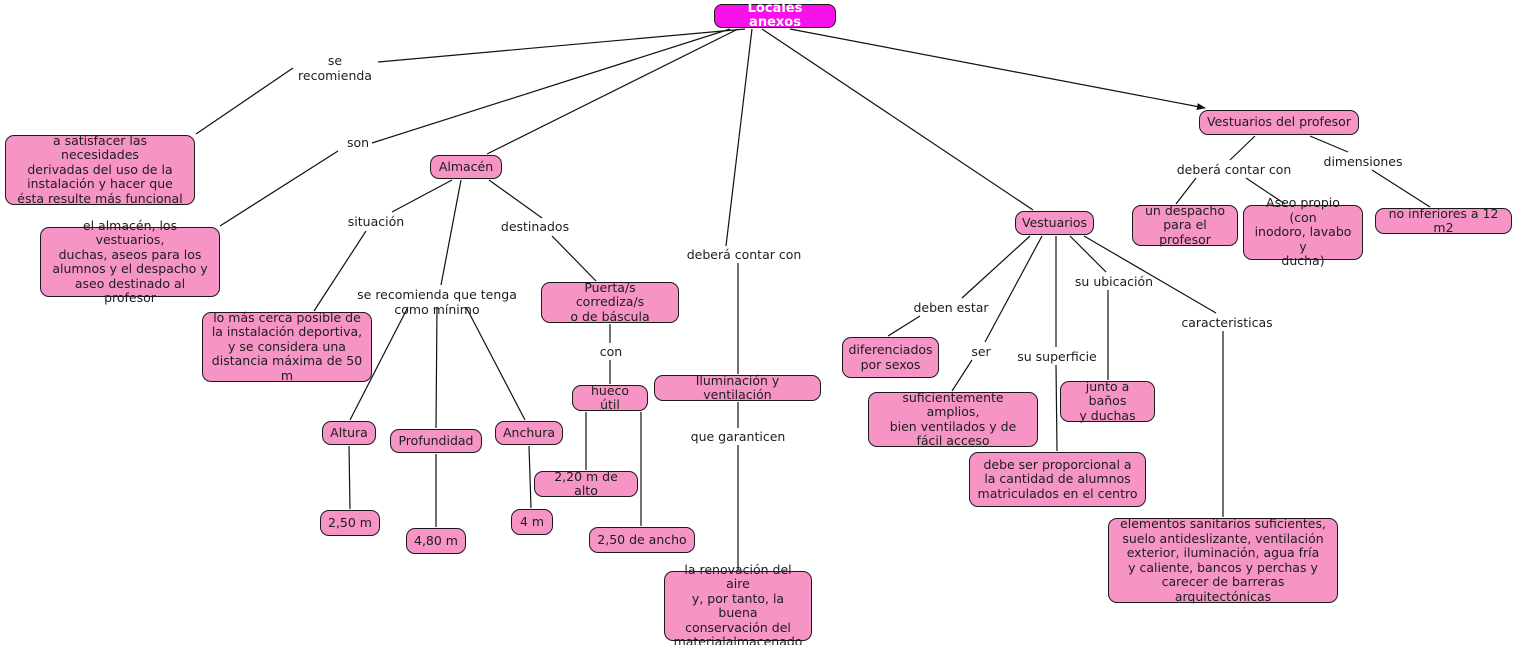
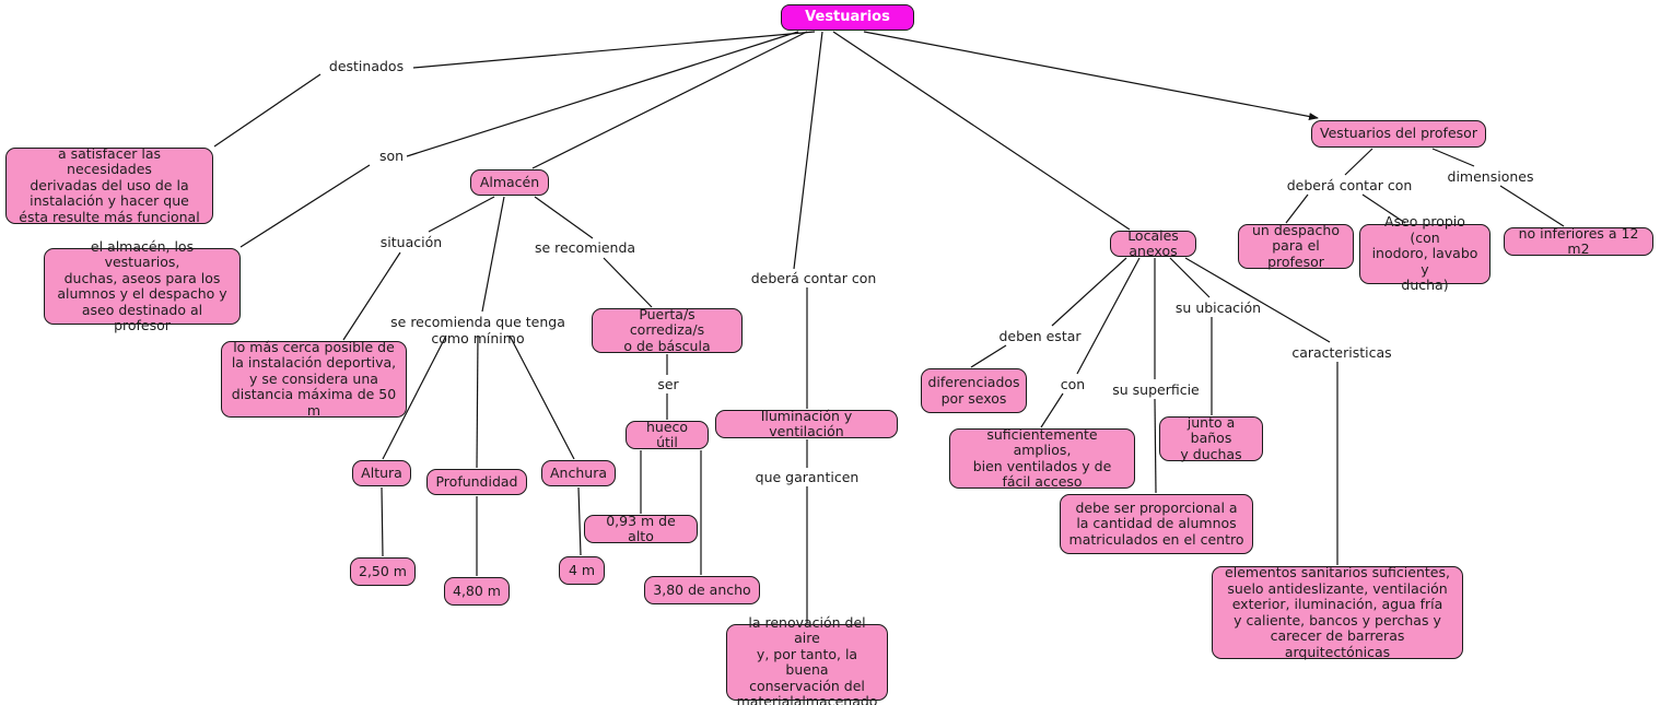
- Locales anexos
+ Vestuarios
  a satisfacer las necesidades
  derivadas del uso de la
  instalación y hacer que
  ésta resulte más funcional
  el almacén, los vestuarios,
  duchas, aseos para los
  alumnos y el despacho y
  aseo destinado al profesor
  Almacén
  lo más cerca posible de
  la instalación deportiva,
  y se considera una
  distancia máxima de 50 m
  Altura
  2,50 m
  Profundidad
  4,80 m
  Anchura
  4 m
  Puerta/s corrediza/s
  o de báscula
  hueco útil
- 2,20 m de alto
+ 0,93 m de alto
- 2,50 de ancho
+ 3,80 de ancho
  Iluminación y ventilación
  la renovación del aire
  y, por tanto, la buena
  conservación del
  materialalmacenado
- Vestuarios
+ Locales anexos
  diferenciados
  por sexos
  suficientemente amplios,
  bien ventilados y de
  fácil acceso
  debe ser proporcional a
  la cantidad de alumnos
  matriculados en el centro
  junto a baños
  y duchas
  elementos sanitarios suficientes,
  suelo antideslizante, ventilación
  exterior, iluminación, agua fría
  y caliente, bancos y perchas y
  carecer de barreras arquitectónicas
  Vestuarios del profesor
  un despacho
  para el profesor
  Aseo propio (con
  inodoro, lavabo y
  ducha)
  no inferiores a 12 m2
- se recomienda
+ destinados
  son
  situación
- destinados
+ se recomienda
  se recomienda que tenga
  como mínimo
- con
+ ser
  deberá contar con
  que garanticen
  deben estar
- ser
+ con
  su superficie
  su ubicación
  caracteristicas
  deberá contar con
  dimensiones
